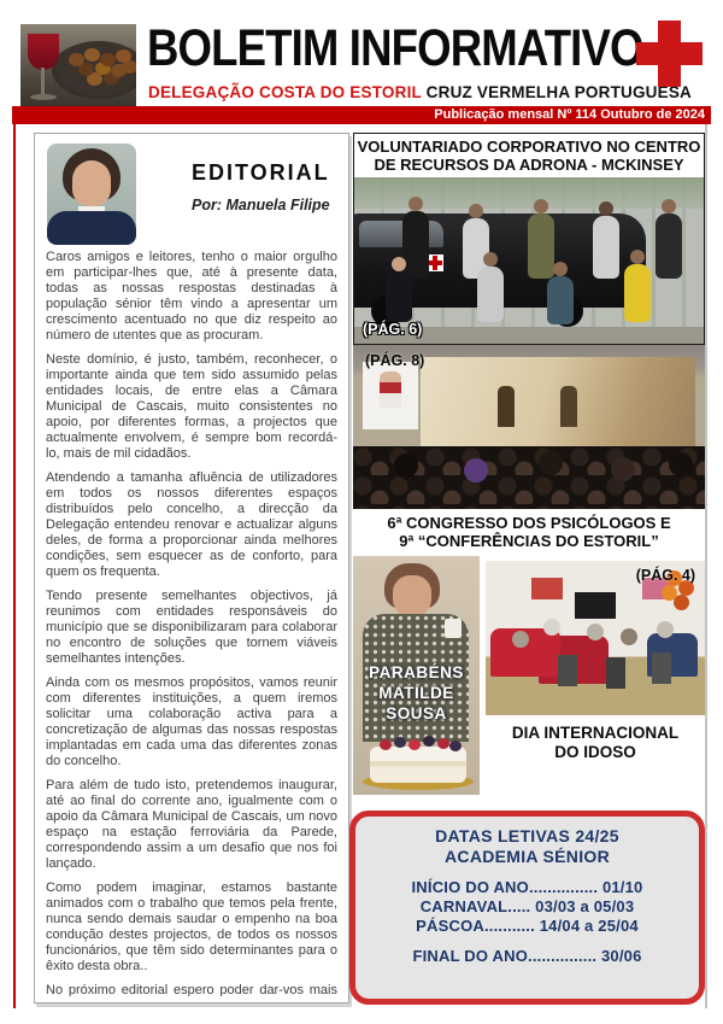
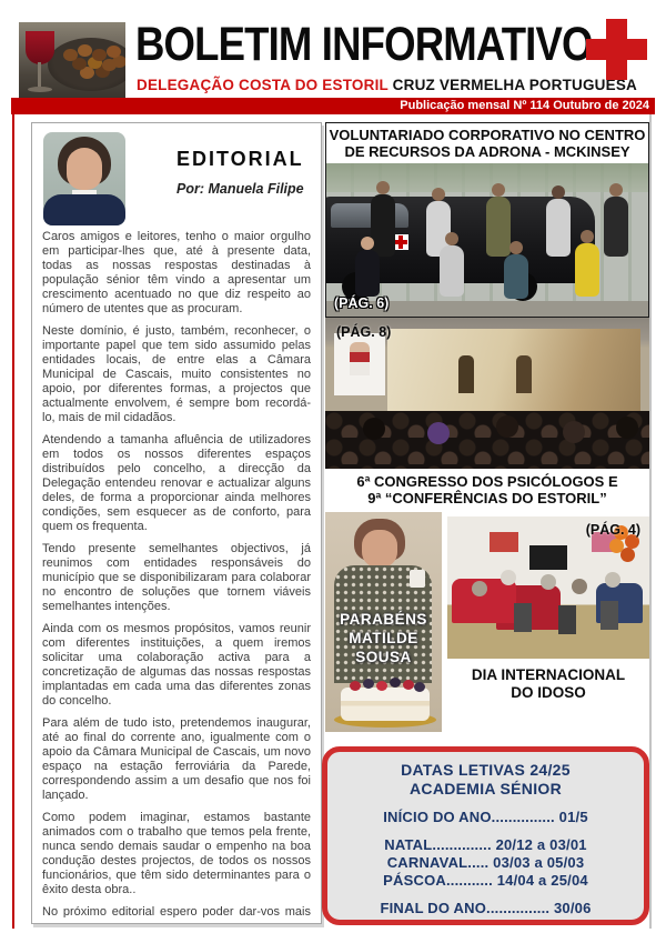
  BOLETIM INFORMATIVO
  DELEGAÇÃO COSTA DO ESTORIL CRUZ VERMELHA PORTUGUESA
  Publicação mensal Nº 114 Outubro de 2024
  EDITORIAL
  Por: Manuela Filipe
  Caros amigos e leitores, tenho o maior orgulho em participar-lhes que, até à presente data, todas as nossas respostas destinadas à população sénior têm vindo a apresentar um crescimento acentuado no que diz respeito ao número de utentes que as procuram.
- Neste domínio, é justo, também, reconhecer, o importante ainda que tem sido assumido pelas entidades locais, de entre elas a Câmara Municipal de Cascais, muito consistentes no apoio, por diferentes formas, a projectos que actualmente envolvem, é sempre bom recordá-lo, mais de mil cidadãos.
+ Neste domínio, é justo, também, reconhecer, o importante papel que tem sido assumido pelas entidades locais, de entre elas a Câmara Municipal de Cascais, muito consistentes no apoio, por diferentes formas, a projectos que actualmente envolvem, é sempre bom recordá-lo, mais de mil cidadãos.
  Atendendo a tamanha afluência de utilizadores em todos os nossos diferentes espaços distribuídos pelo concelho, a direcção da Delegação entendeu renovar e actualizar alguns deles, de forma a proporcionar ainda melhores condições, sem esquecer as de conforto, para quem os frequenta.
  Tendo presente semelhantes objectivos, já reunimos com entidades responsáveis do município que se disponibilizaram para colaborar no encontro de soluções que tornem viáveis semelhantes intenções.
  Ainda com os mesmos propósitos, vamos reunir com diferentes instituições, a quem iremos solicitar uma colaboração activa para a concretização de algumas das nossas respostas implantadas em cada uma das diferentes zonas do concelho.
  Para além de tudo isto, pretendemos inaugurar, até ao final do corrente ano, igualmente com o apoio da Câmara Municipal de Cascais, um novo espaço na estação ferroviária da Parede, correspondendo assim a um desafio que nos foi lançado.
  Como podem imaginar, estamos bastante animados com o trabalho que temos pela frente, nunca sendo demais saudar o empenho na boa condução destes projectos, de todos os nossos funcionários, que têm sido determinantes para o êxito desta obra..
  VOLUNTARIADO CORPORATIVO NO CENTRO
  DE RECURSOS DA ADRONA - MCKINSEY
  (PÁG. 6)
  (PÁG. 8)
  6ª CONGRESSO DOS PSICÓLOGOS E
  9ª “CONFERÊNCIAS DO ESTORIL”
  PARABÉNS
  MATILDE
  SOUSA
  (PÁG. 4)
  DIA INTERNACIONAL
  DO IDOSO
  DATAS LETIVAS 24/25
  ACADEMIA SÉNIOR
- INÍCIO DO ANO............... 01/10
+ INÍCIO DO ANO............... 01/5
+ NATAL.............. 20/12 a 03/01
  CARNAVAL..... 03/03 a 05/03
  PÁSCOA........... 14/04 a 25/04
  FINAL DO ANO............... 30/06
